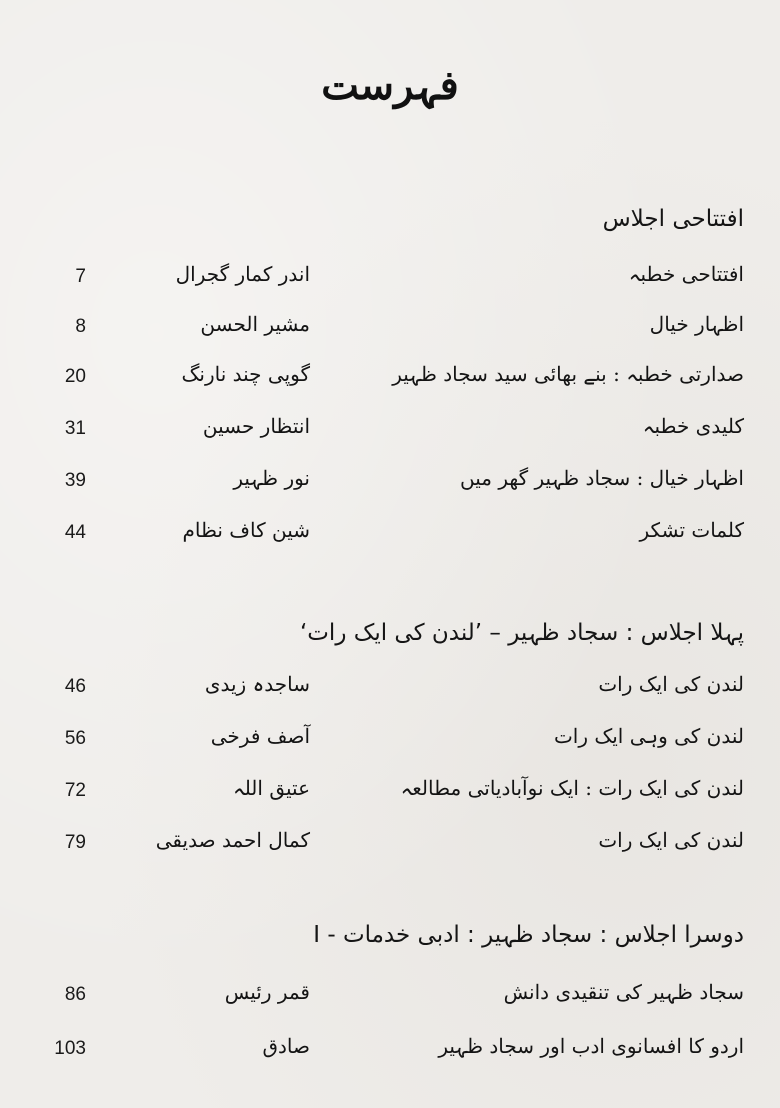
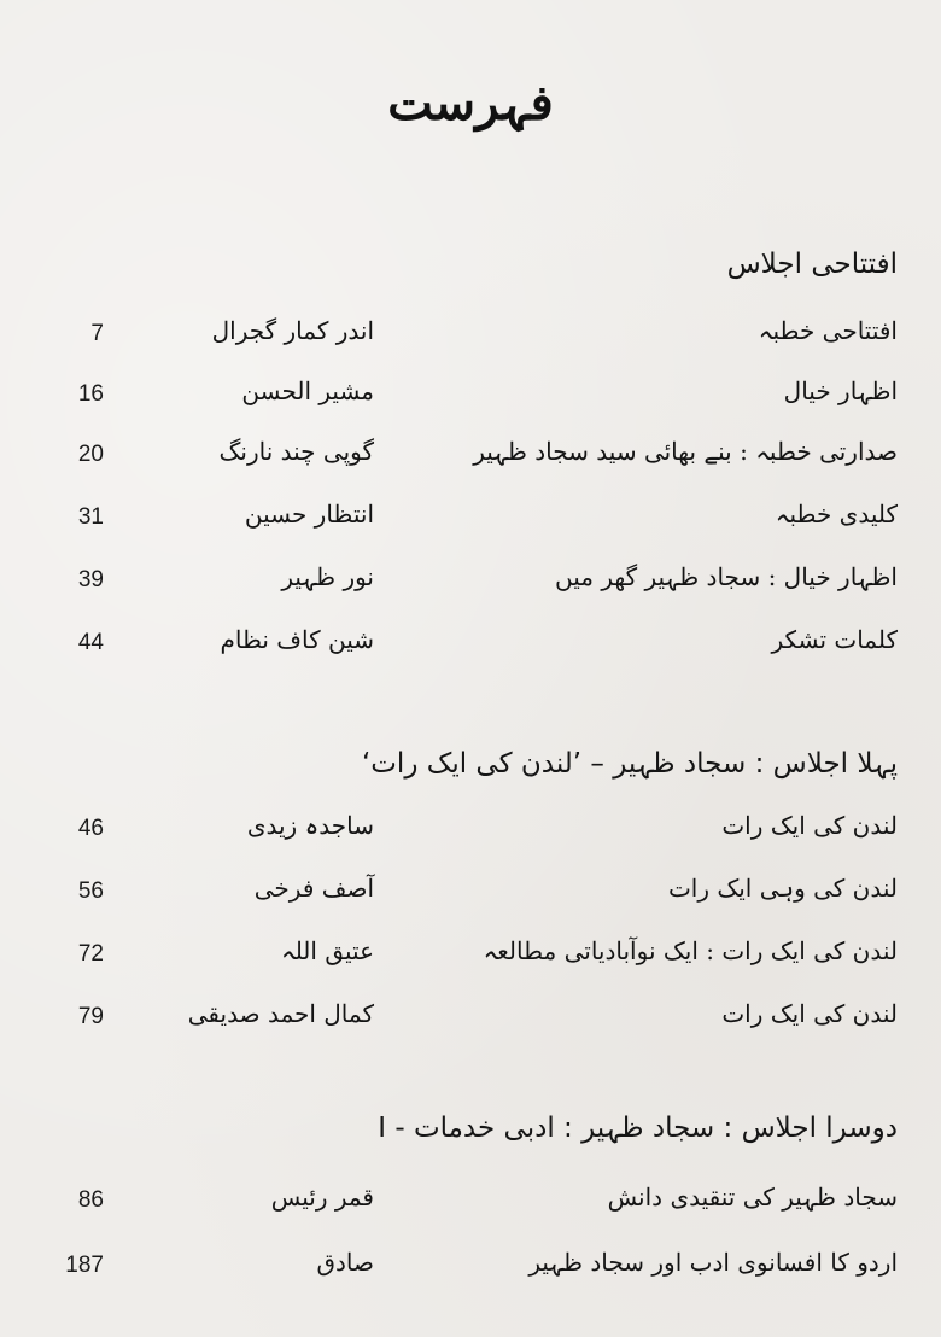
  فہرست
  افتتاحی اجلاس
  افتتاحی خطبہ
  اندر کمار گجرال
  7
  اظہار خیال
  مشیر الحسن
- 8
+ 16
  صدارتی خطبہ : بنے بھائی سید سجاد ظہیر
  گوپی چند نارنگ
  20
  کلیدی خطبہ
  انتظار حسین
  31
  اظہار خیال : سجاد ظہیر گھر میں
  نور ظہیر
  39
  کلمات تشکر
  شین کاف نظام
  44
  پہلا اجلاس : سجاد ظہیر – ’لندن کی ایک رات‘
  لندن کی ایک رات
  ساجدہ زیدی
  46
  لندن کی وہی ایک رات
  آصف فرخی
  56
  لندن کی ایک رات : ایک نوآبادیاتی مطالعہ
  عتیق اللہ
  72
  لندن کی ایک رات
  کمال احمد صدیقی
  79
  دوسرا اجلاس : سجاد ظہیر : ادبی خدمات - I
  سجاد ظہیر کی تنقیدی دانش
  قمر رئیس
  86
  اردو کا افسانوی ادب اور سجاد ظہیر
  صادق
- 103
+ 187
